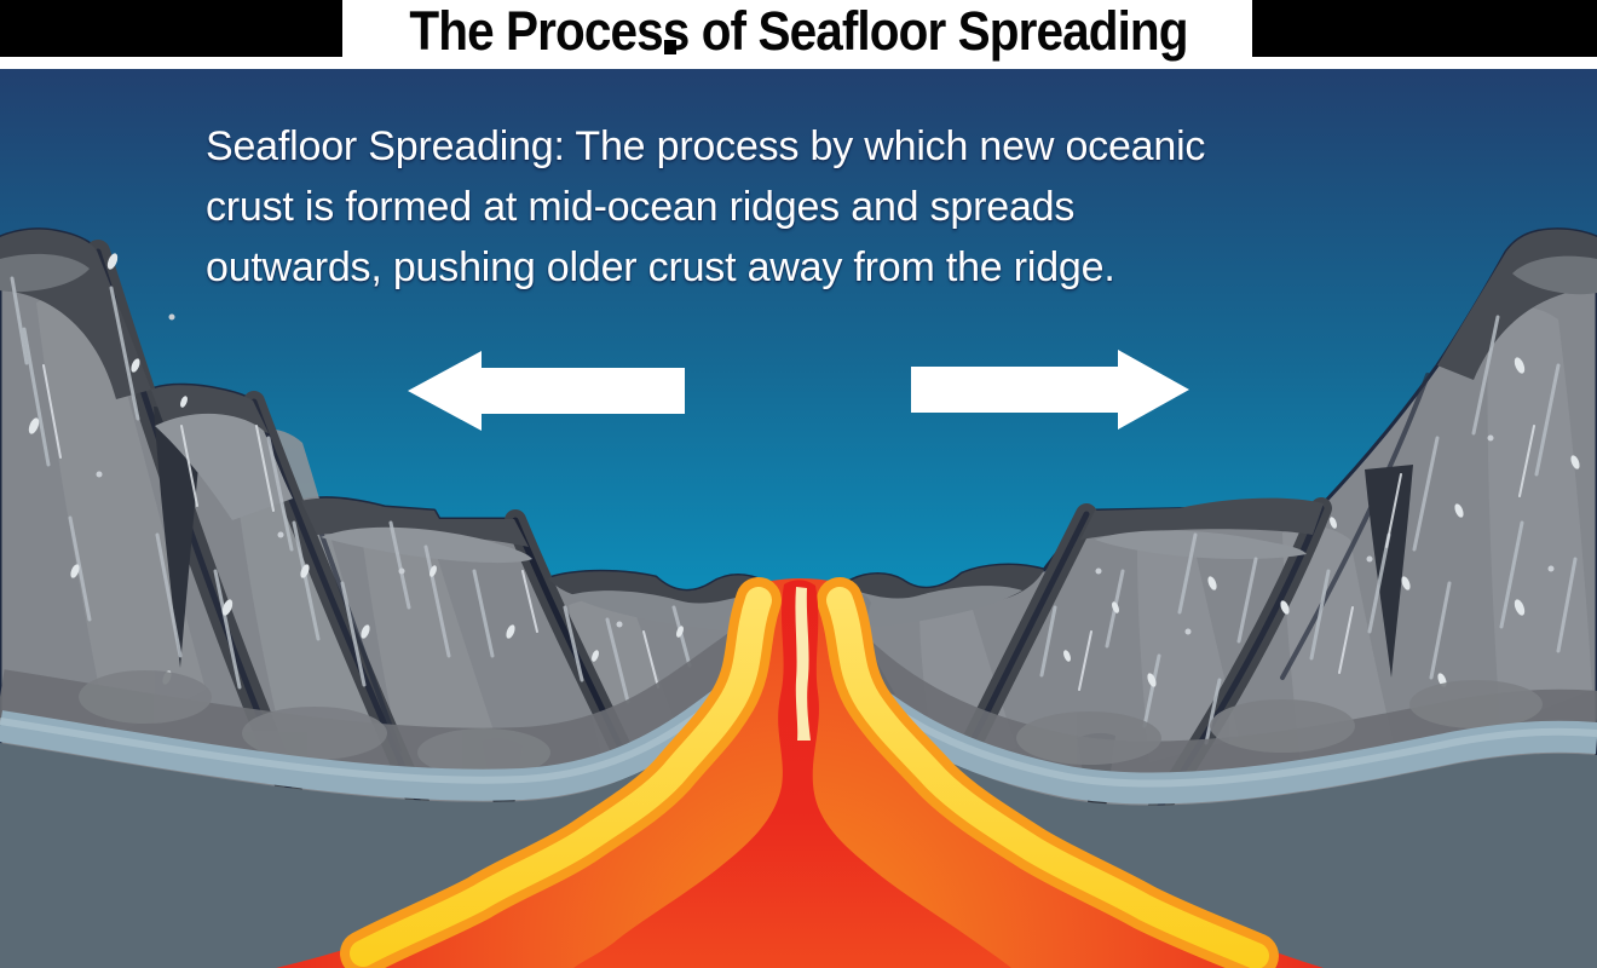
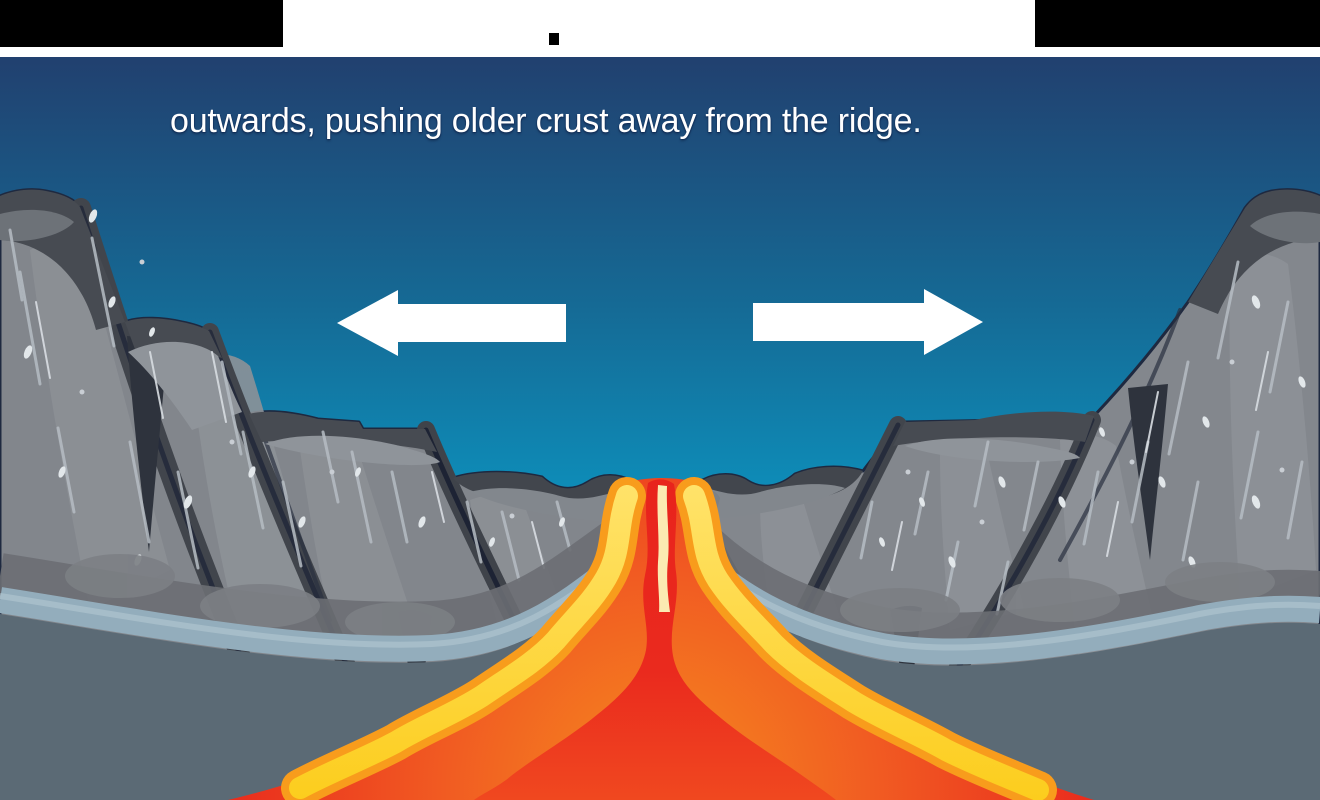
- The Process of Seafloor Spreading
- Seafloor Spreading: The process by which new oceanic
- crust is formed at mid-ocean ridges and spreads
  outwards, pushing older crust away from the ridge.
